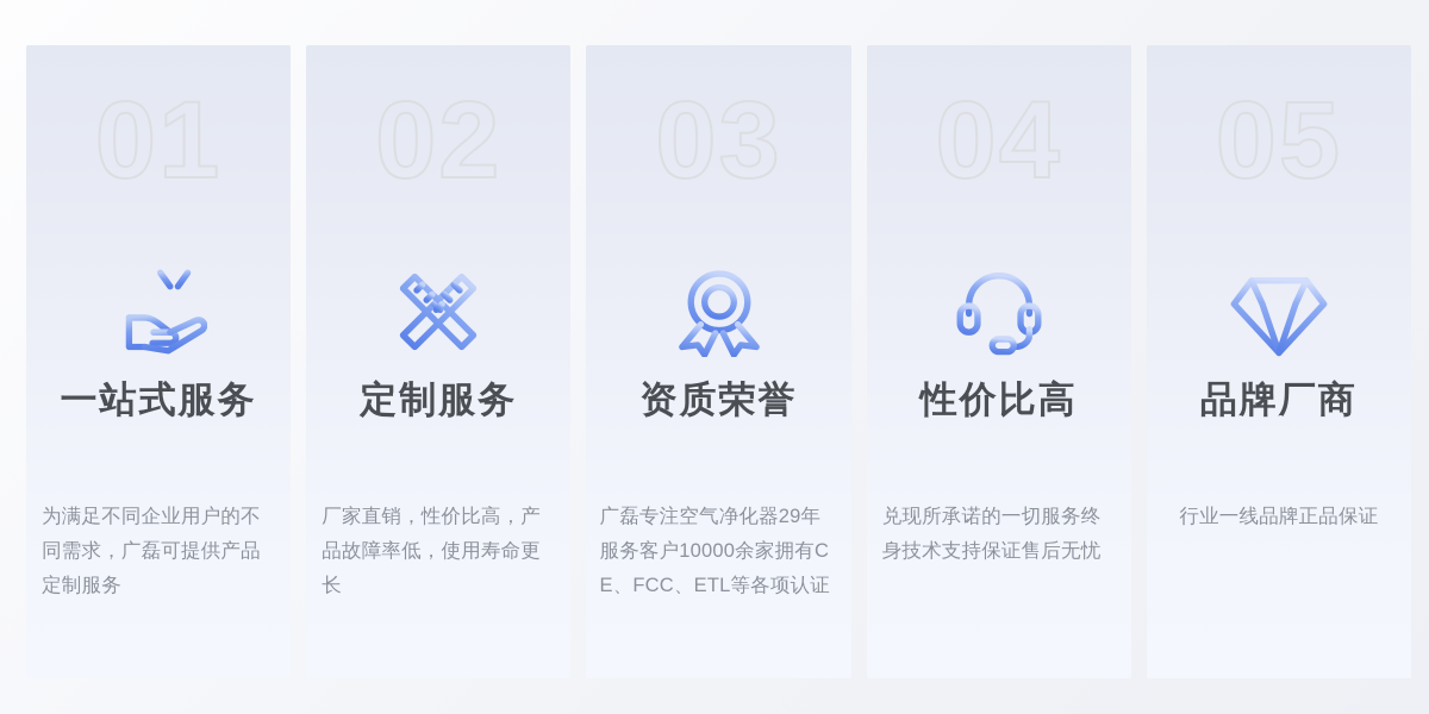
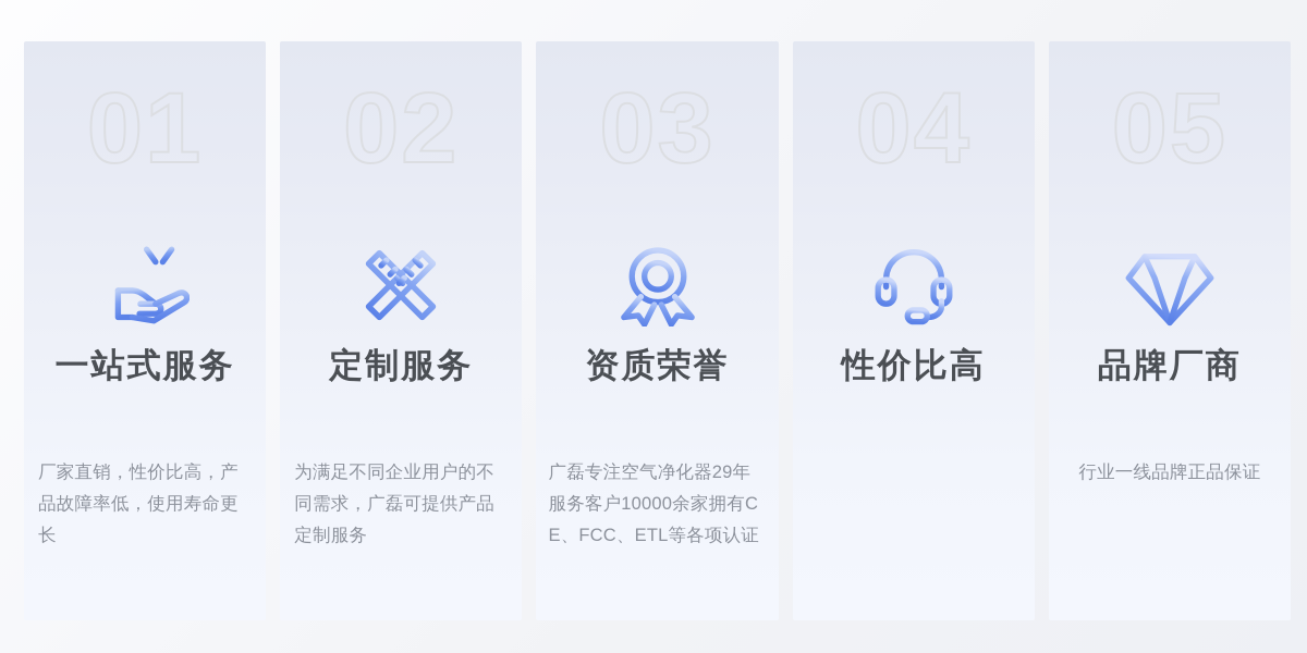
  一站式服务
- 为满足不同企业用户的不同需求，广磊可提供产品定制服务
+ 厂家直销，性价比高，产品故障率低，使用寿命更长
  定制服务
- 厂家直销，性价比高，产品故障率低，使用寿命更长
+ 为满足不同企业用户的不同需求，广磊可提供产品定制服务
  资质荣誉
  广磊专注空气净化器29年服务客户10000余家拥有CE、FCC、ETL等各项认证
  性价比高
- 兑现所承诺的一切服务终身技术支持保证售后无忧
  品牌厂商
  行业一线品牌正品保证
